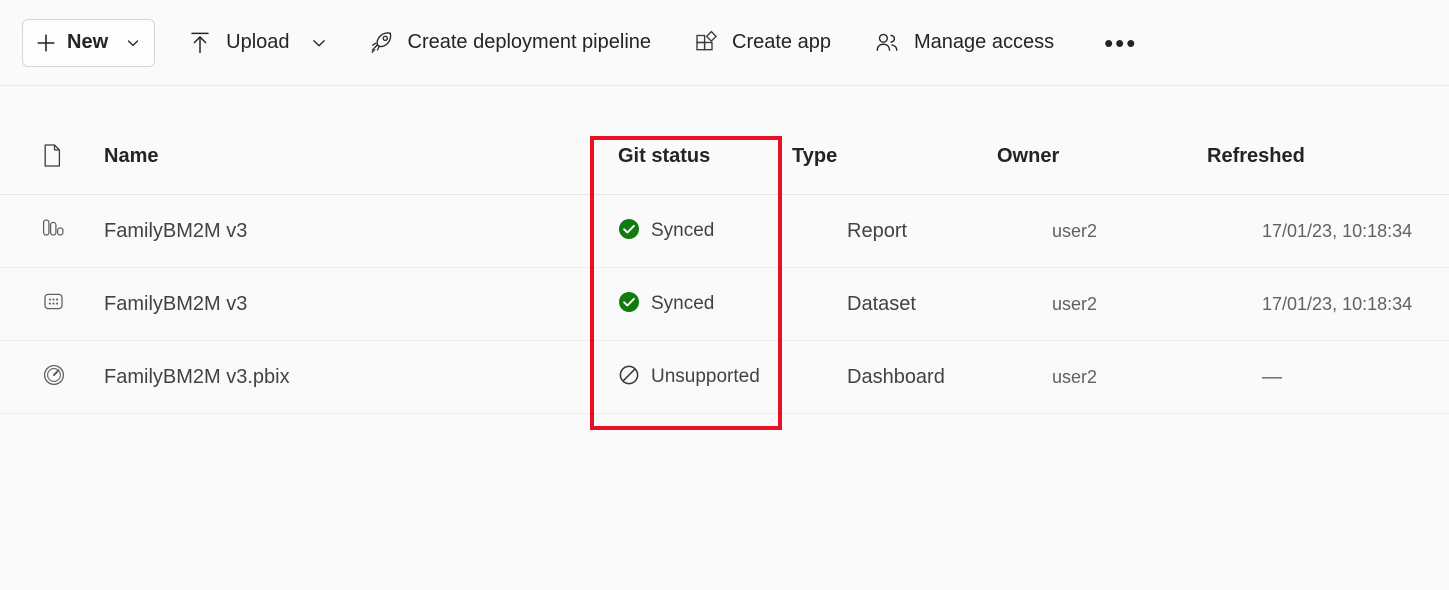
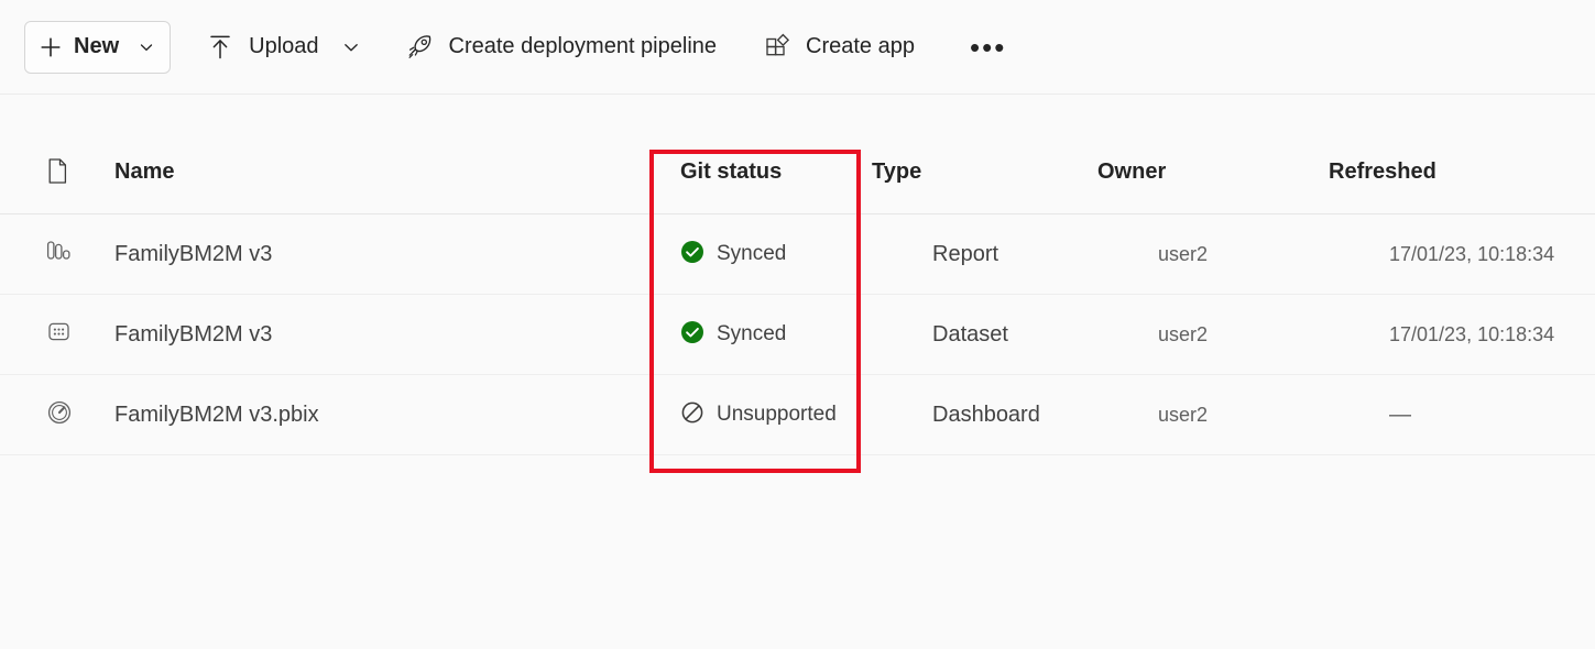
  New
  Upload
  Create deployment pipeline
  Create app
- Manage access
  •••
  Name
  Git status
  Type
  Owner
  Refreshed
  FamilyBM2M v3
  Synced
  Report
  user2
  17/01/23, 10:18:34
  FamilyBM2M v3
  Synced
  Dataset
  user2
  17/01/23, 10:18:34
  FamilyBM2M v3.pbix
  Unsupported
  Dashboard
  user2
  —
